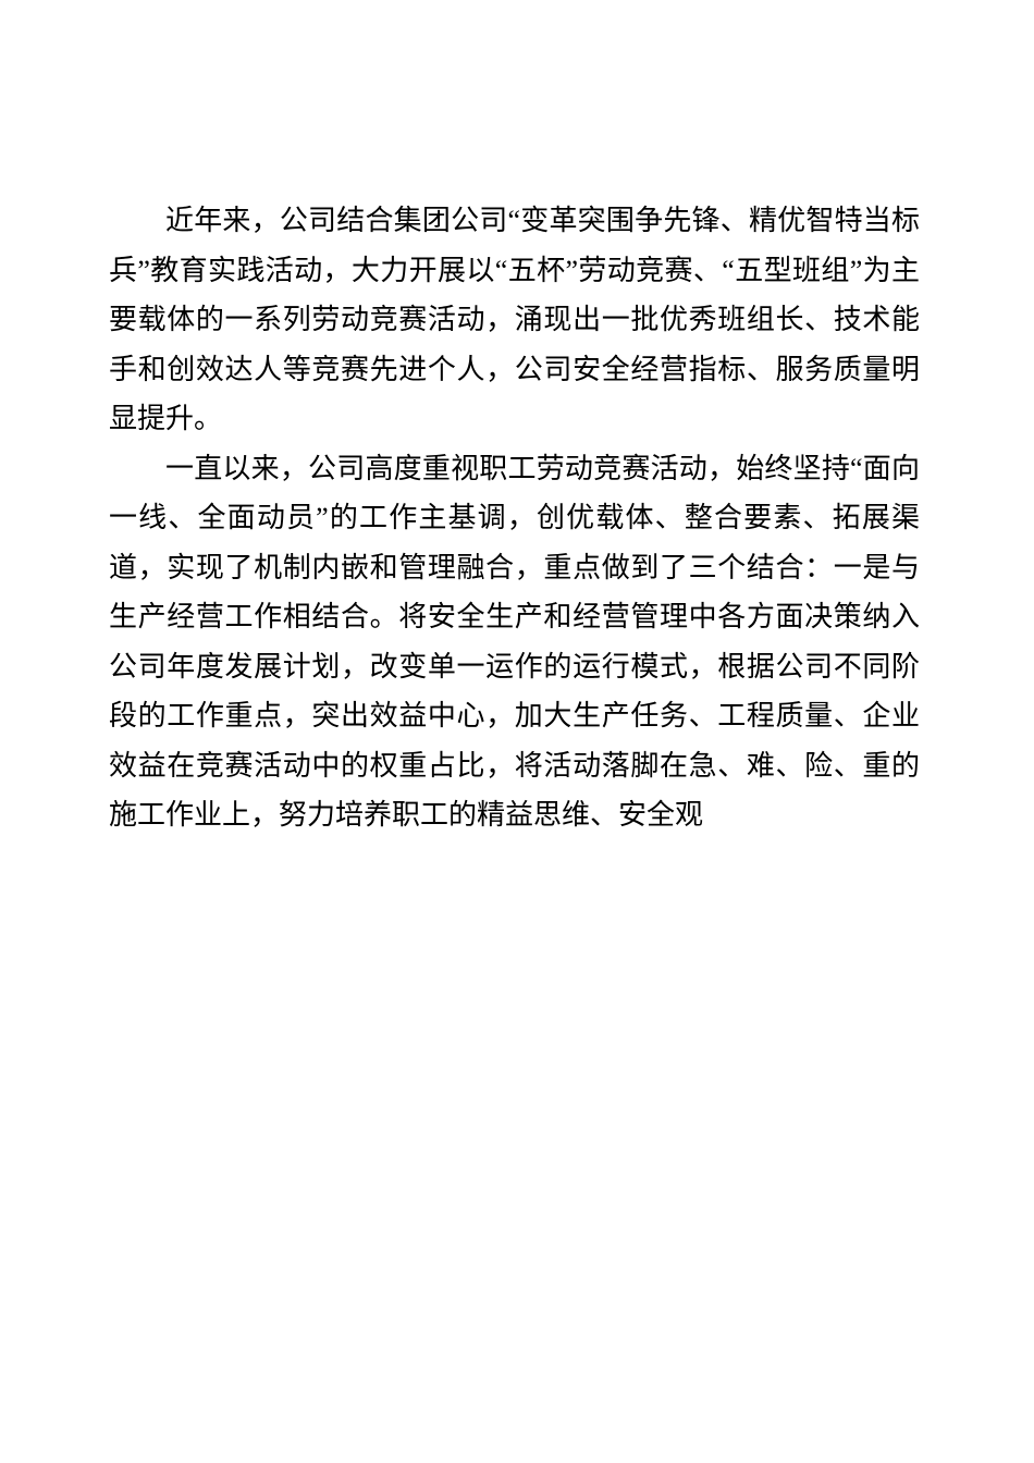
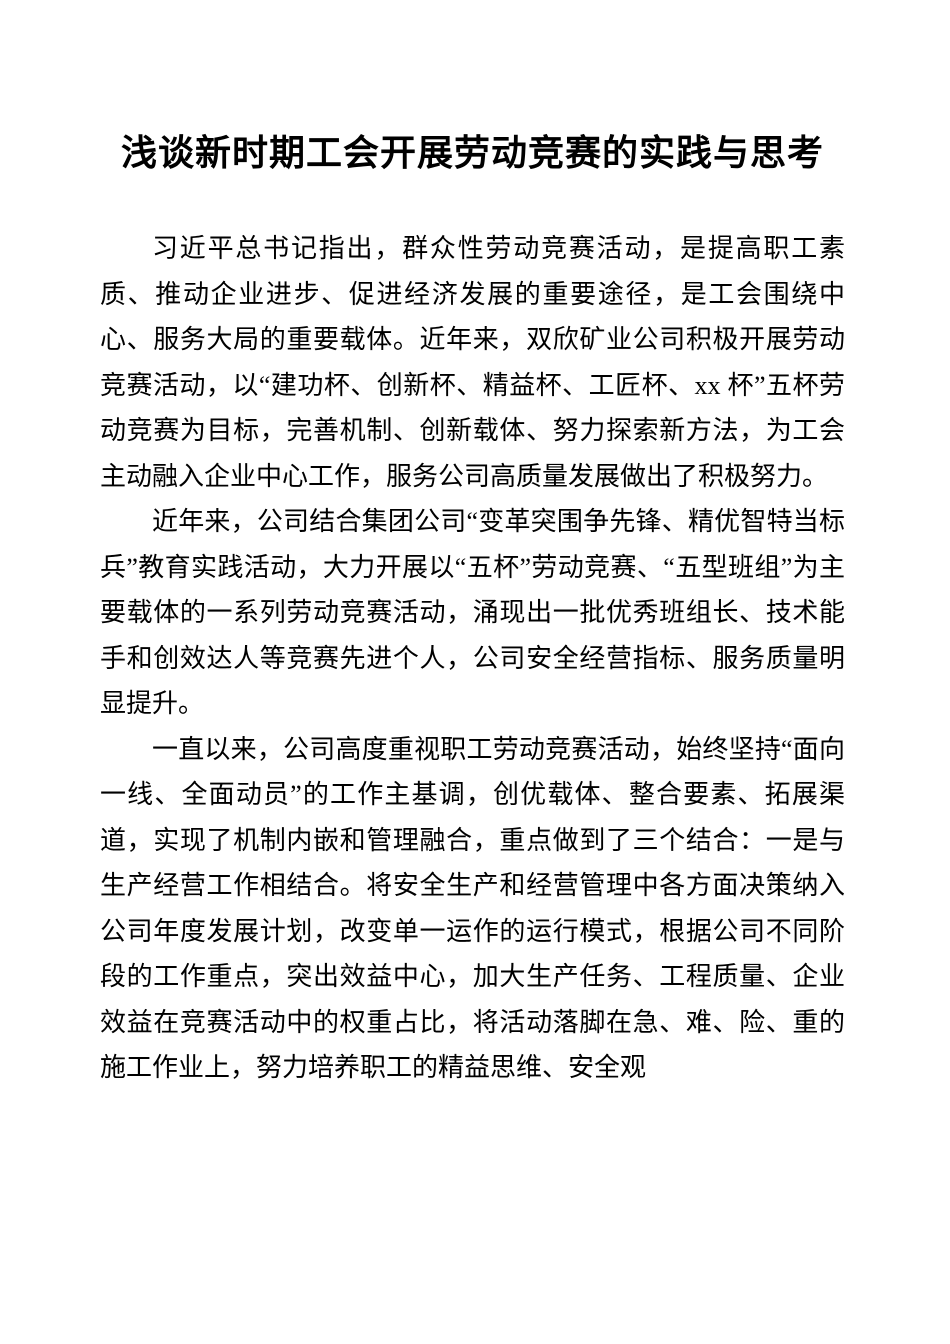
+ 浅谈新时期工会开展劳动竞赛的实践与思考
+ 习近平总书记指出，群众性劳动竞赛活动，是提高职工素质、推动企业进步、促进经济发展的重要途径，是工会围绕中心、服务大局的重要载体。近年来，双欣矿业公司积极开展劳动竞赛活动，以“建功杯、创新杯、精益杯、工匠杯、xx 杯”五杯劳动竞赛为目标，完善机制、创新载体、努力探索新方法，为工会主动融入企业中心工作，服务公司高质量发展做出了积极努力。
  近年来，公司结合集团公司“变革突围争先锋、精优智特当标兵”教育实践活动，大力开展以“五杯”劳动竞赛、“五型班组”为主要载体的一系列劳动竞赛活动，涌现出一批优秀班组长、技术能手和创效达人等竞赛先进个人，公司安全经营指标、服务质量明显提升。
  一直以来，公司高度重视职工劳动竞赛活动，始终坚持“面向一线、全面动员”的工作主基调，创优载体、整合要素、拓展渠道，实现了机制内嵌和管理融合，重点做到了三个结合：一是与生产经营工作相结合。将安全生产和经营管理中各方面决策纳入公司年度发展计划，改变单一运作的运行模式，根据公司不同阶段的工作重点，突出效益中心，加大生产任务、工程质量、企业效益在竞赛活动中的权重占比，将活动落脚在急、难、险、重的施工作业上，努力培养职工的精益思维、安全观
